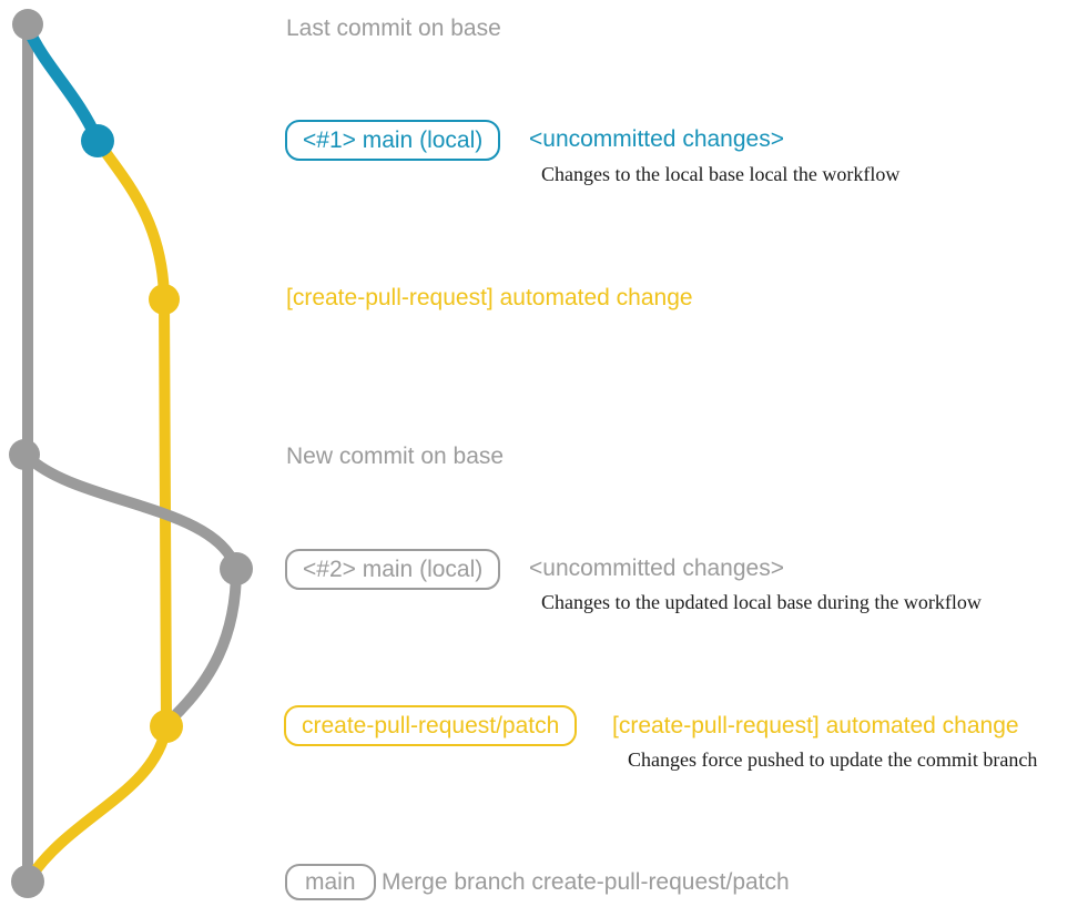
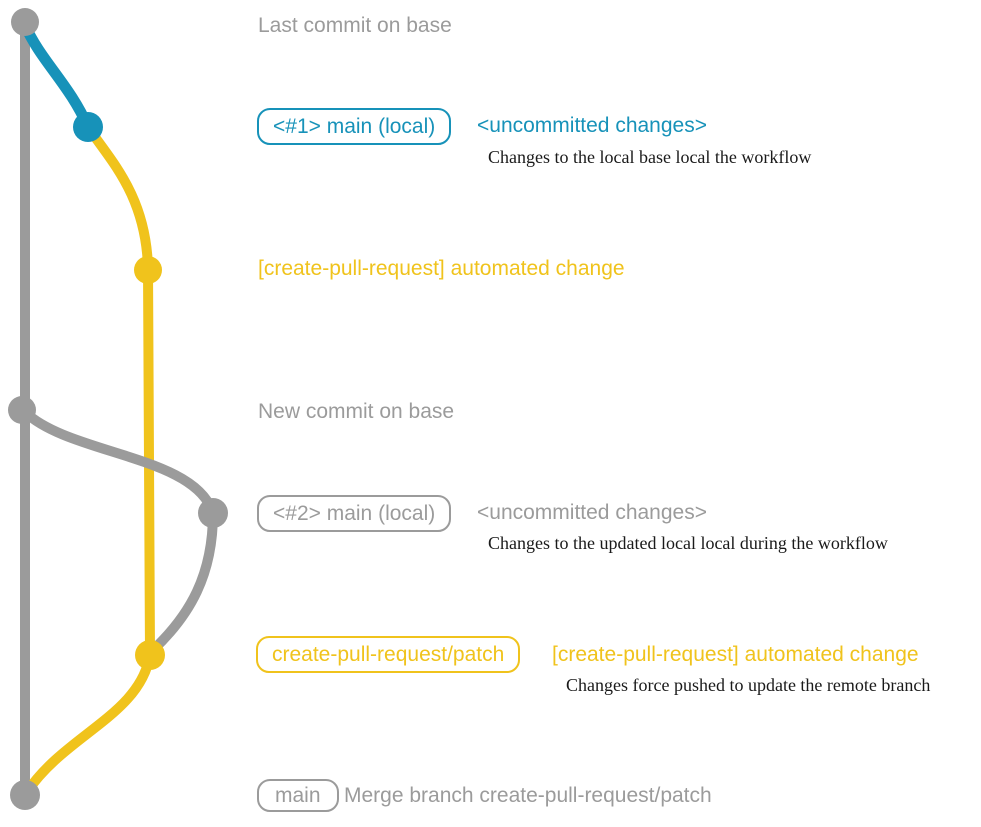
  Last commit on base
  <#1> main (local)
  <uncommitted changes>
  Changes to the local base local the workflow
  [create-pull-request] automated change
  New commit on base
  <#2> main (local)
  <uncommitted changes>
- Changes to the updated local base during the workflow
+ Changes to the updated local local during the workflow
  create-pull-request/patch
  [create-pull-request] automated change
- Changes force pushed to update the commit branch
+ Changes force pushed to update the remote branch
  main
  Merge branch create-pull-request/patch
